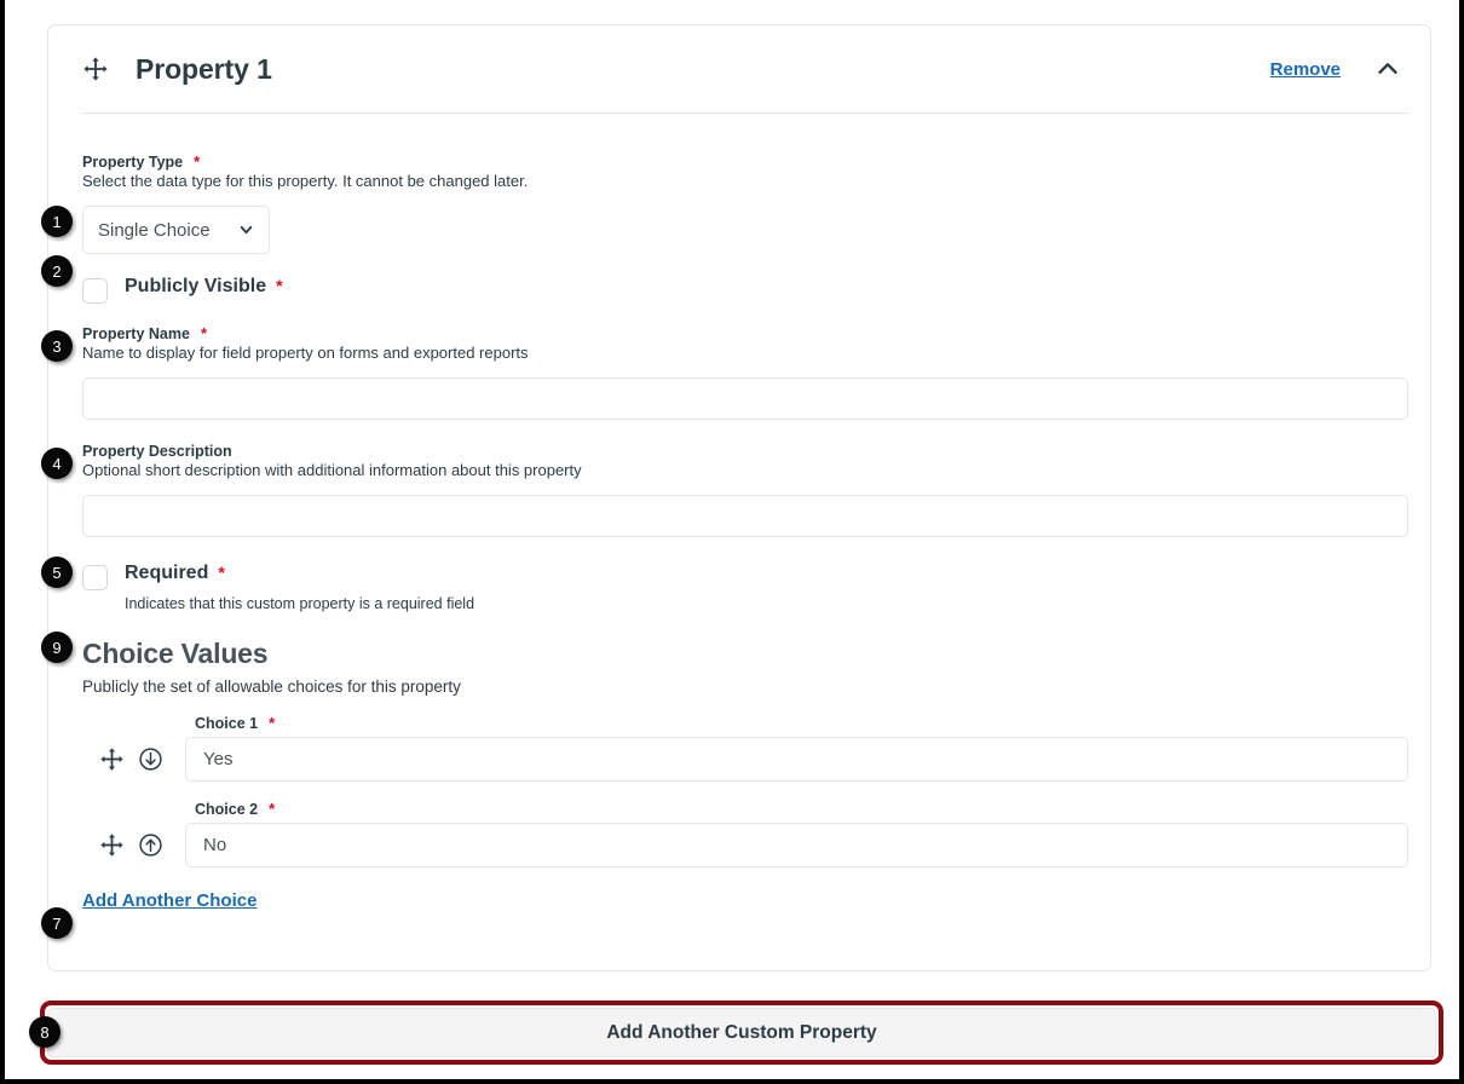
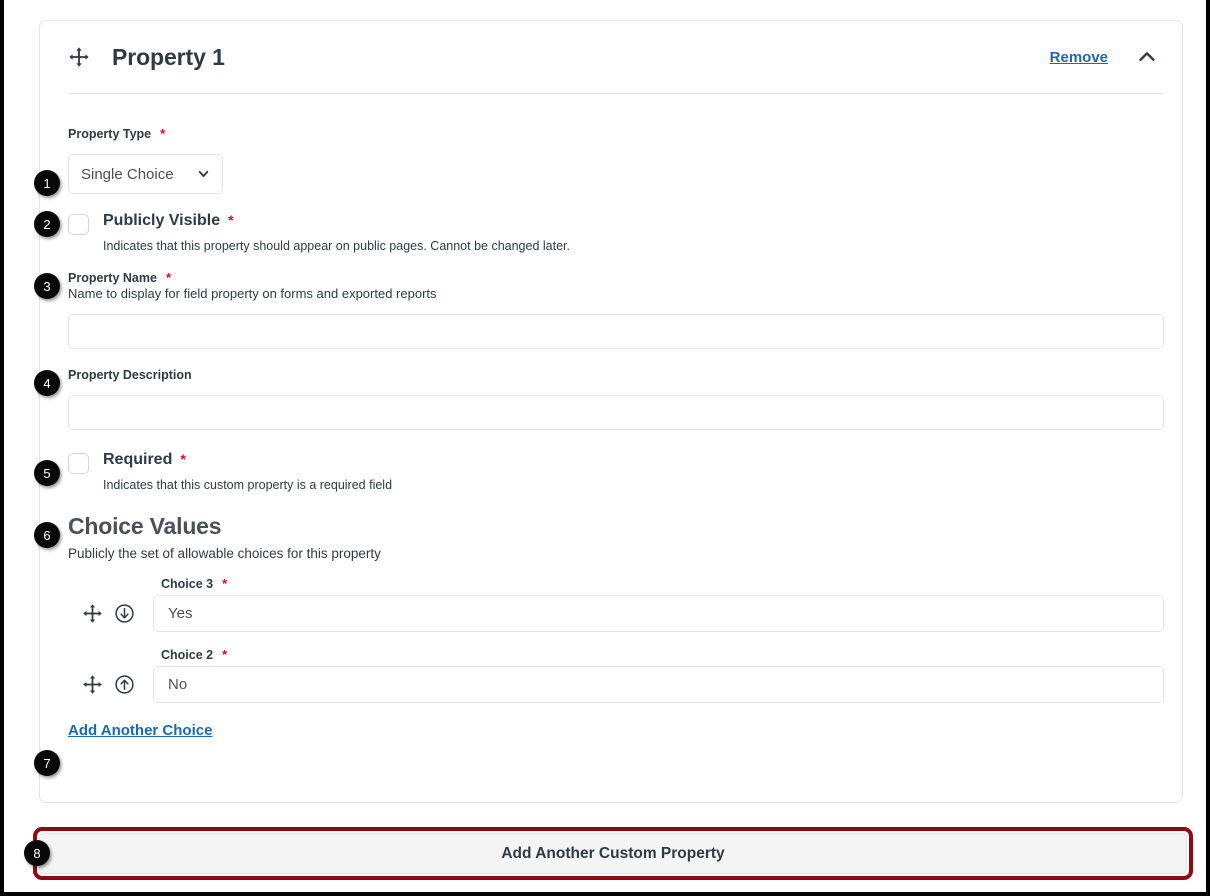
  Property 1
  Remove
  Property Type
  *
- Select the data type for this property. It cannot be changed later.
  Single Choice
  Publicly Visible
  *
+ Indicates that this property should appear on public pages. Cannot be changed later.
  Property Name
  *
  Name to display for field property on forms and exported reports
  Property Description
- Optional short description with additional information about this property
  Required
  *
  Indicates that this custom property is a required field
  Choice Values
  Publicly the set of allowable choices for this property
- Choice 1
+ Choice 3
  *
  Yes
  Choice 2
  *
  No
  Add Another Choice
  Add Another Custom Property
  1
  2
  3
  4
  5
- 9
+ 6
  7
  8
